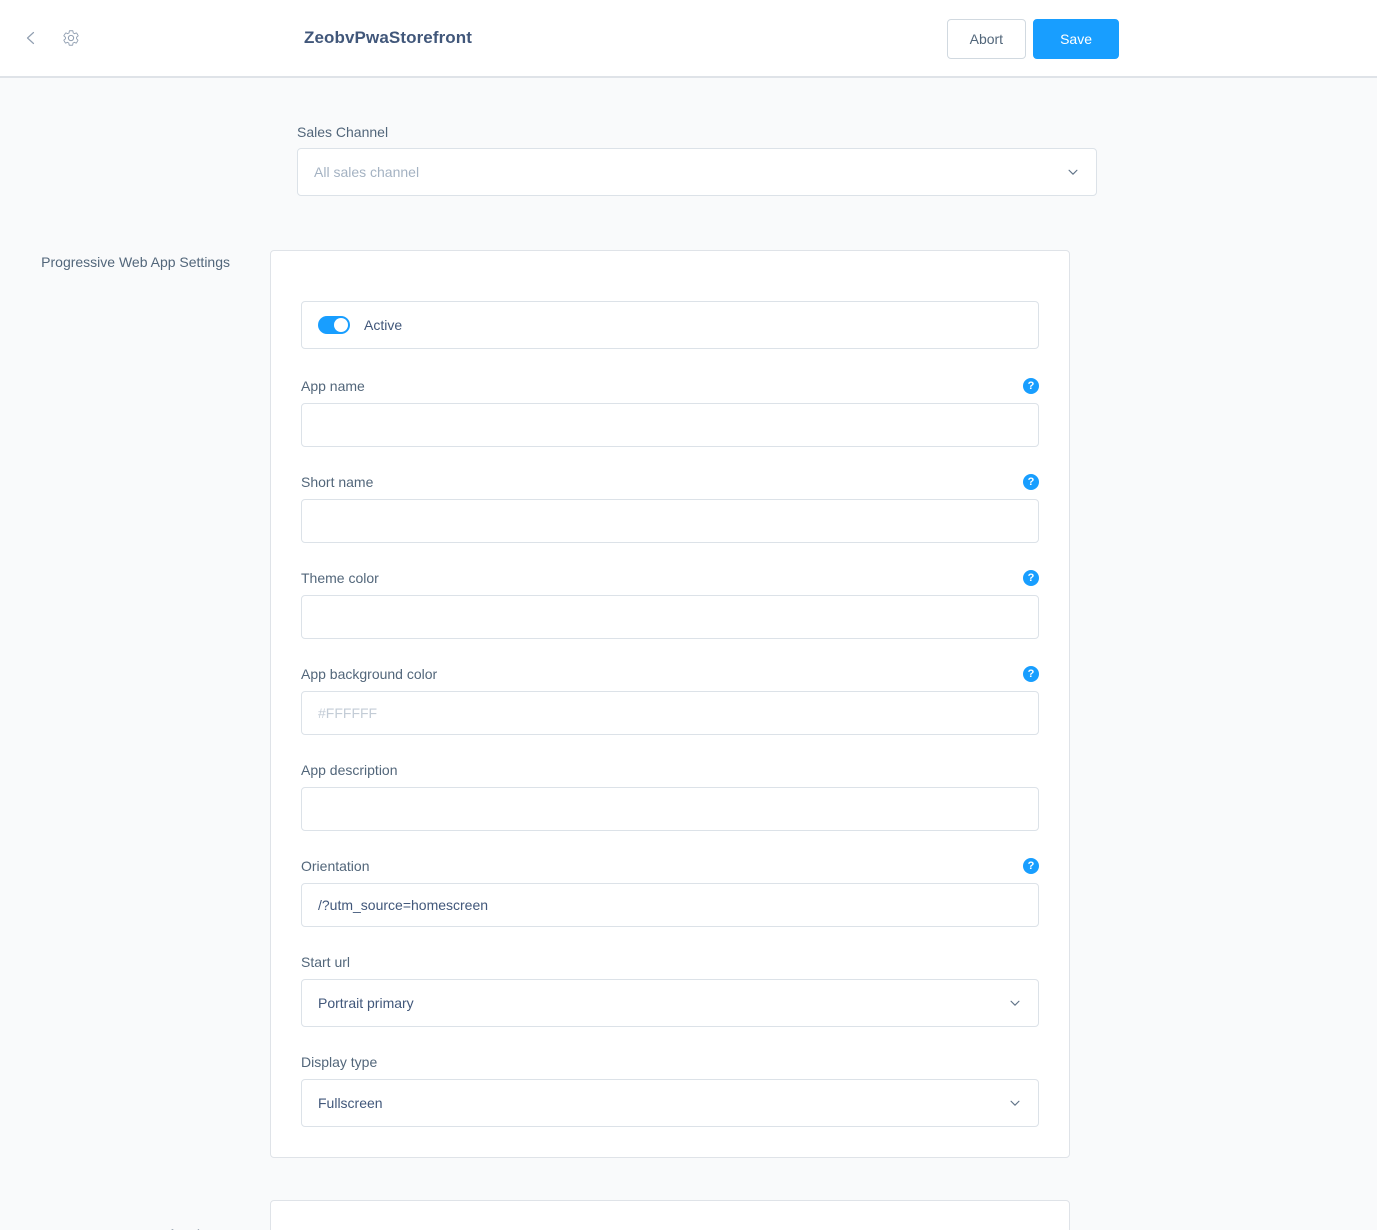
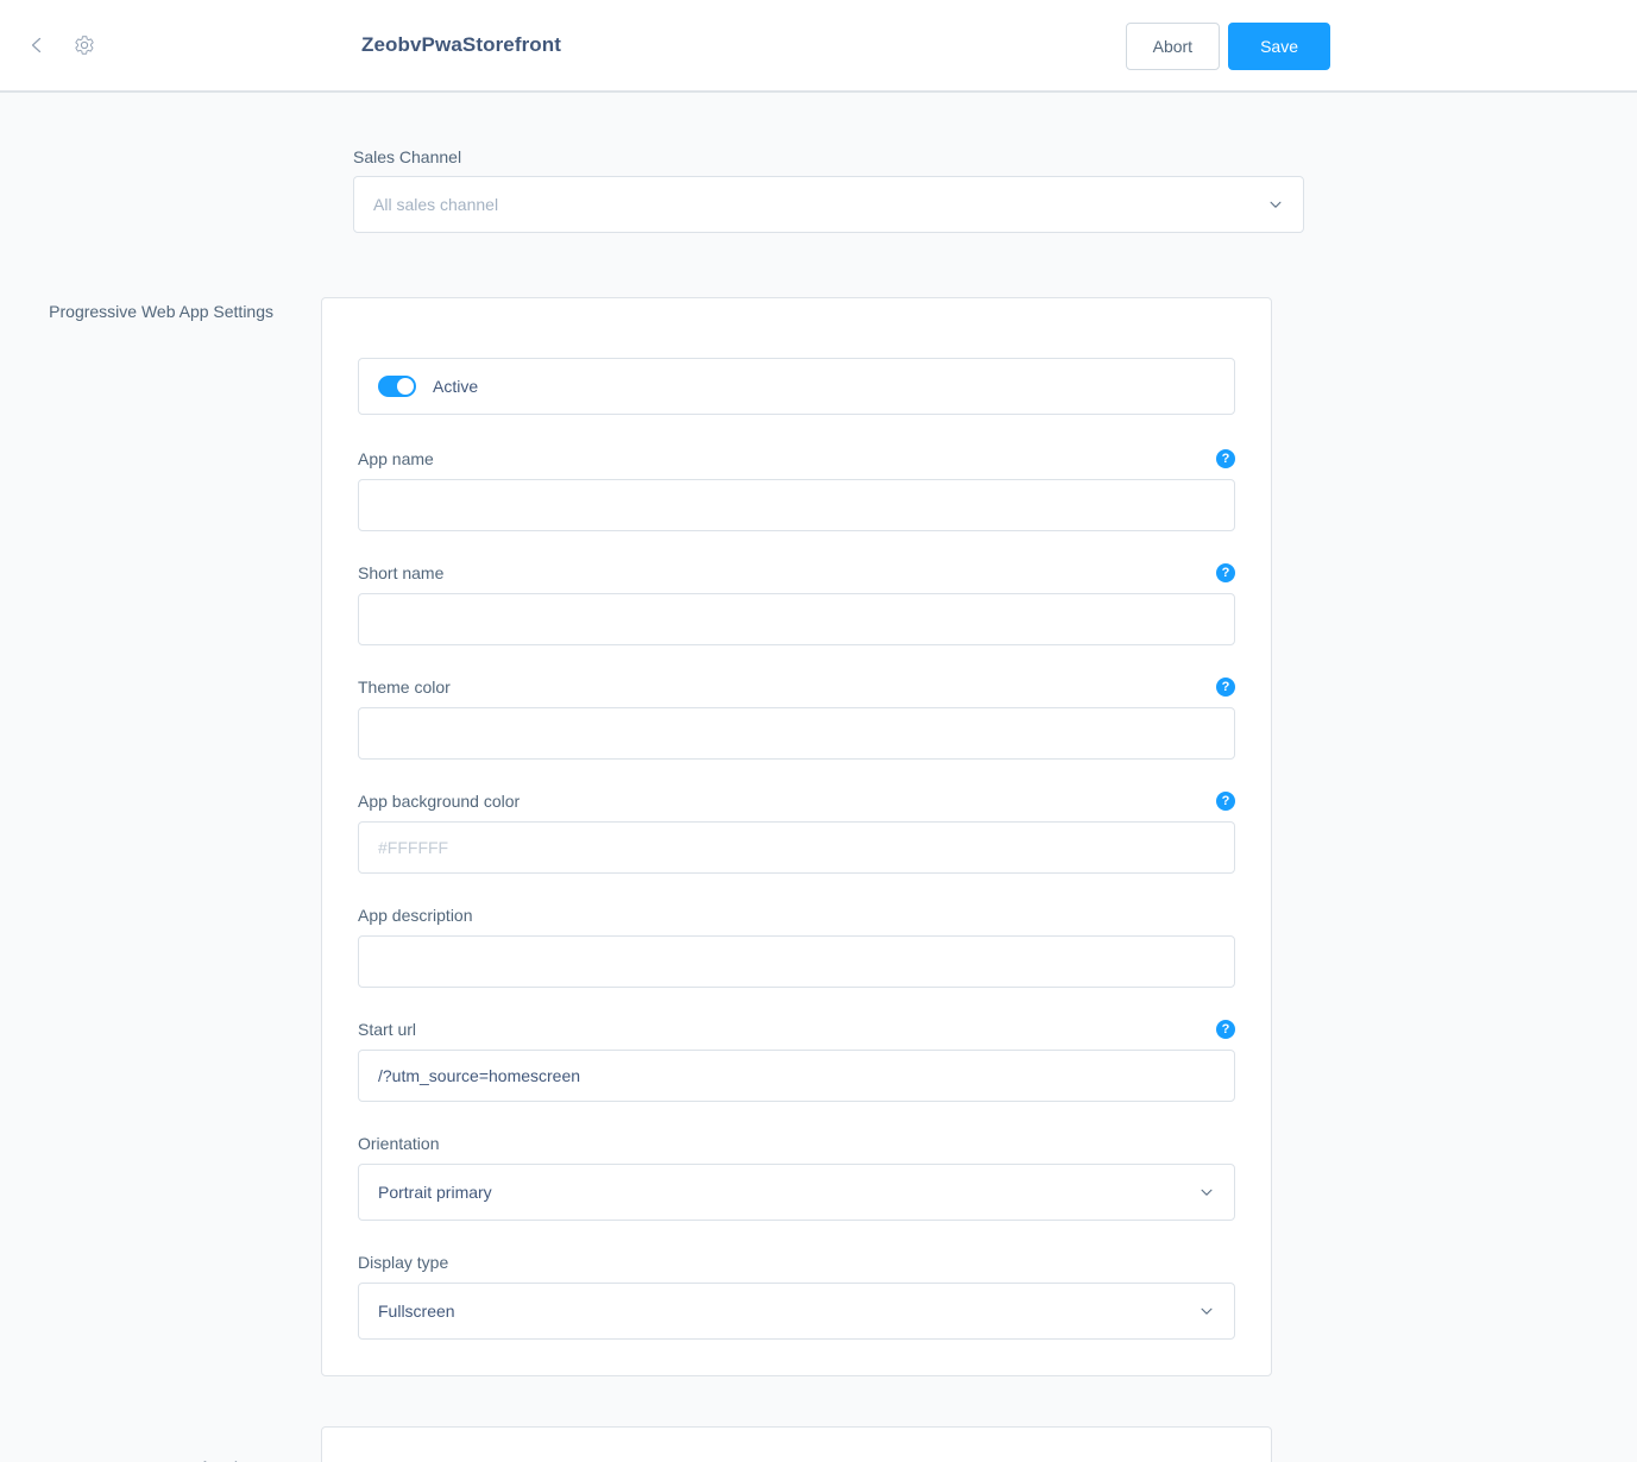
  ZeobvPwaStorefront
  Abort
  Save
  Sales Channel
  All sales channel
  Progressive Web App Settings
  Active
  App name
  ?
  Short name
  ?
  Theme color
  ?
  App background color
  ?
  #FFFFFF
  App description
- Orientation
+ Start url
  ?
  /?utm_source=homescreen
- Start url
+ Orientation
  Portrait primary
  Display type
  Fullscreen
